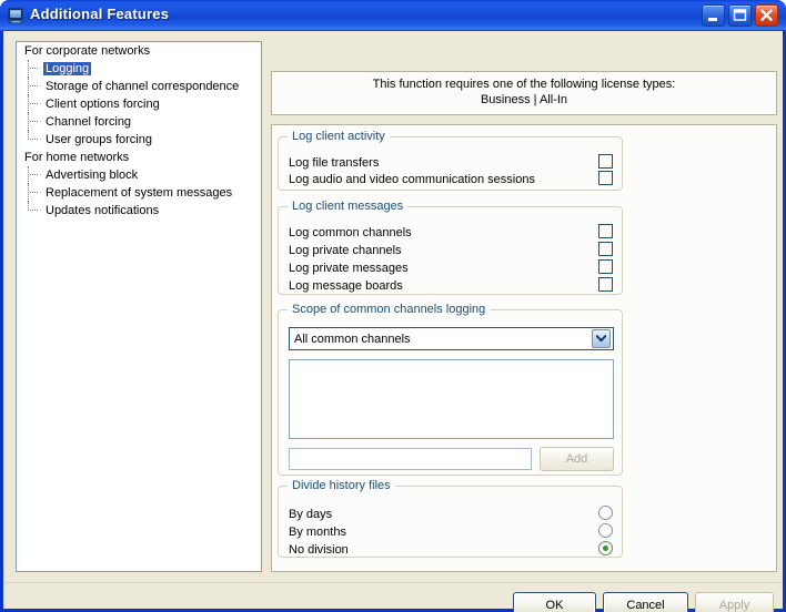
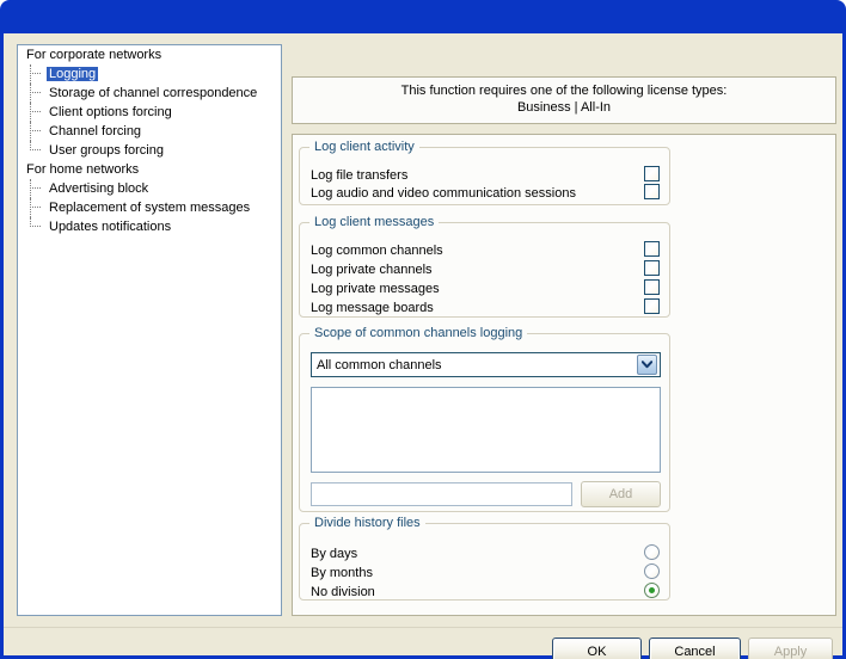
- Additional Features
  For corporate networks
  Logging
  Storage of channel correspondence
  Client options forcing
  Channel forcing
  User groups forcing
  For home networks
  Advertising block
  Replacement of system messages
  Updates notifications
  This function requires one of the following license types:
  Business | All-In
  Log client activity
  Log file transfers
  Log audio and video communication sessions
  Log client messages
  Log common channels
  Log private channels
  Log private messages
  Log message boards
  Scope of common channels logging
  All common channels
  Add
  Divide history files
  By days
  By months
  No division
  OK
  Cancel
  Apply
